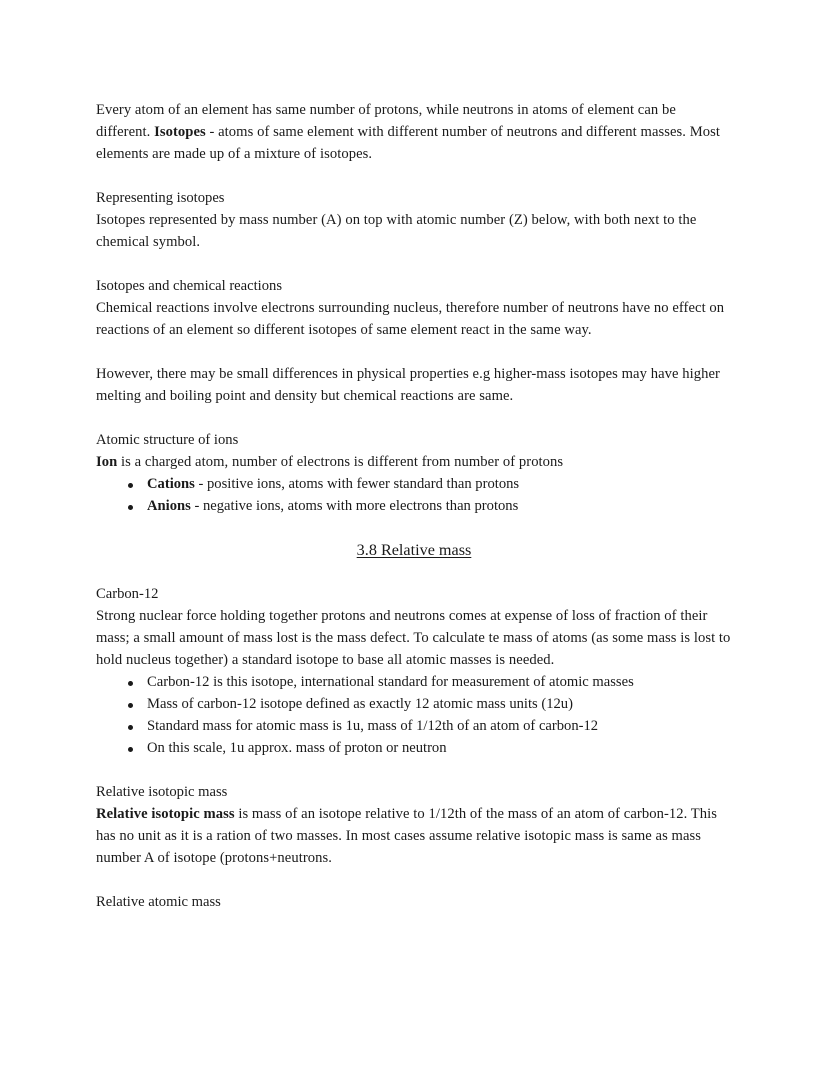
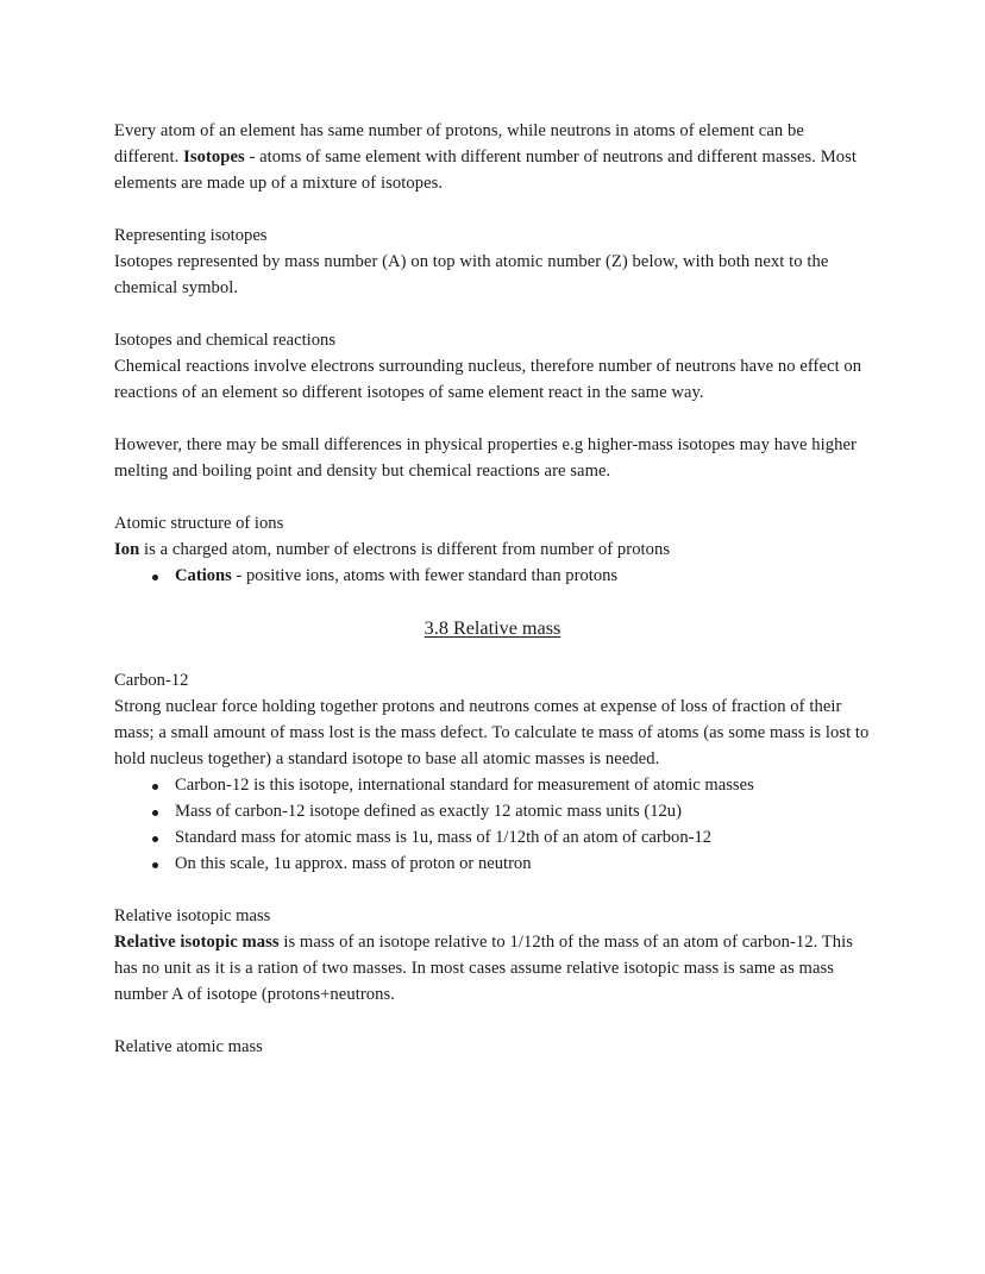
  Every atom of an element has same number of protons, while neutrons in atoms of element can be different. Isotopes - atoms of same element with different number of neutrons and different masses. Most elements are made up of a mixture of isotopes.
  Representing isotopes
  Isotopes represented by mass number (A) on top with atomic number (Z) below, with both next to the chemical symbol.
  Isotopes and chemical reactions
  Chemical reactions involve electrons surrounding nucleus, therefore number of neutrons have no effect on reactions of an element so different isotopes of same element react in the same way.
  However, there may be small differences in physical properties e.g higher-mass isotopes may have higher melting and boiling point and density but chemical reactions are same.
  Atomic structure of ions
  Ion is a charged atom, number of electrons is different from number of protons
  Cations - positive ions, atoms with fewer standard than protons
- Anions - negative ions, atoms with more electrons than protons
  3.8 Relative mass
  Carbon-12
  Strong nuclear force holding together protons and neutrons comes at expense of loss of fraction of their mass; a small amount of mass lost is the mass defect. To calculate te mass of atoms (as some mass is lost to hold nucleus together) a standard isotope to base all atomic masses is needed.
  Carbon-12 is this isotope, international standard for measurement of atomic masses
  Mass of carbon-12 isotope defined as exactly 12 atomic mass units (12u)
  Standard mass for atomic mass is 1u, mass of 1/12th of an atom of carbon-12
  On this scale, 1u approx. mass of proton or neutron
  Relative isotopic mass
  Relative isotopic mass is mass of an isotope relative to 1/12th of the mass of an atom of carbon-12. This has no unit as it is a ration of two masses. In most cases assume relative isotopic mass is same as mass number A of isotope (protons+neutrons.
  Relative atomic mass
